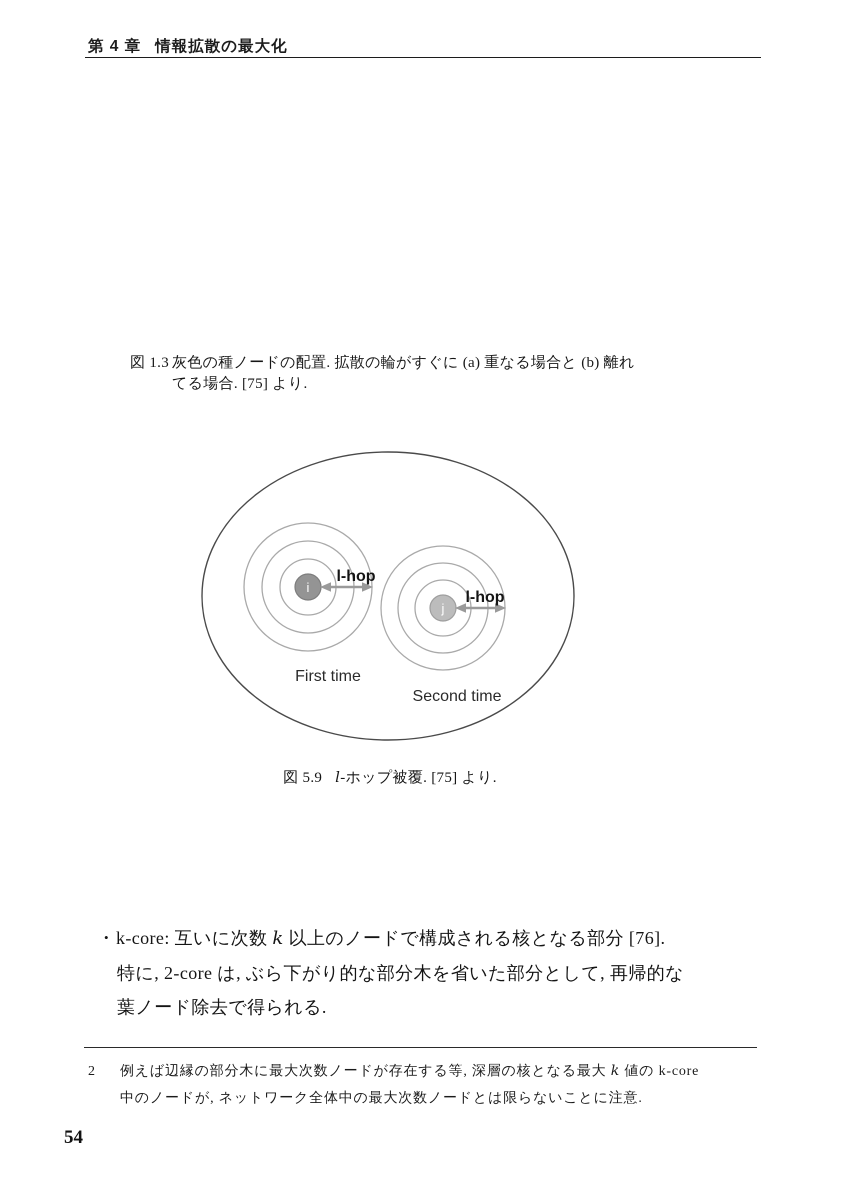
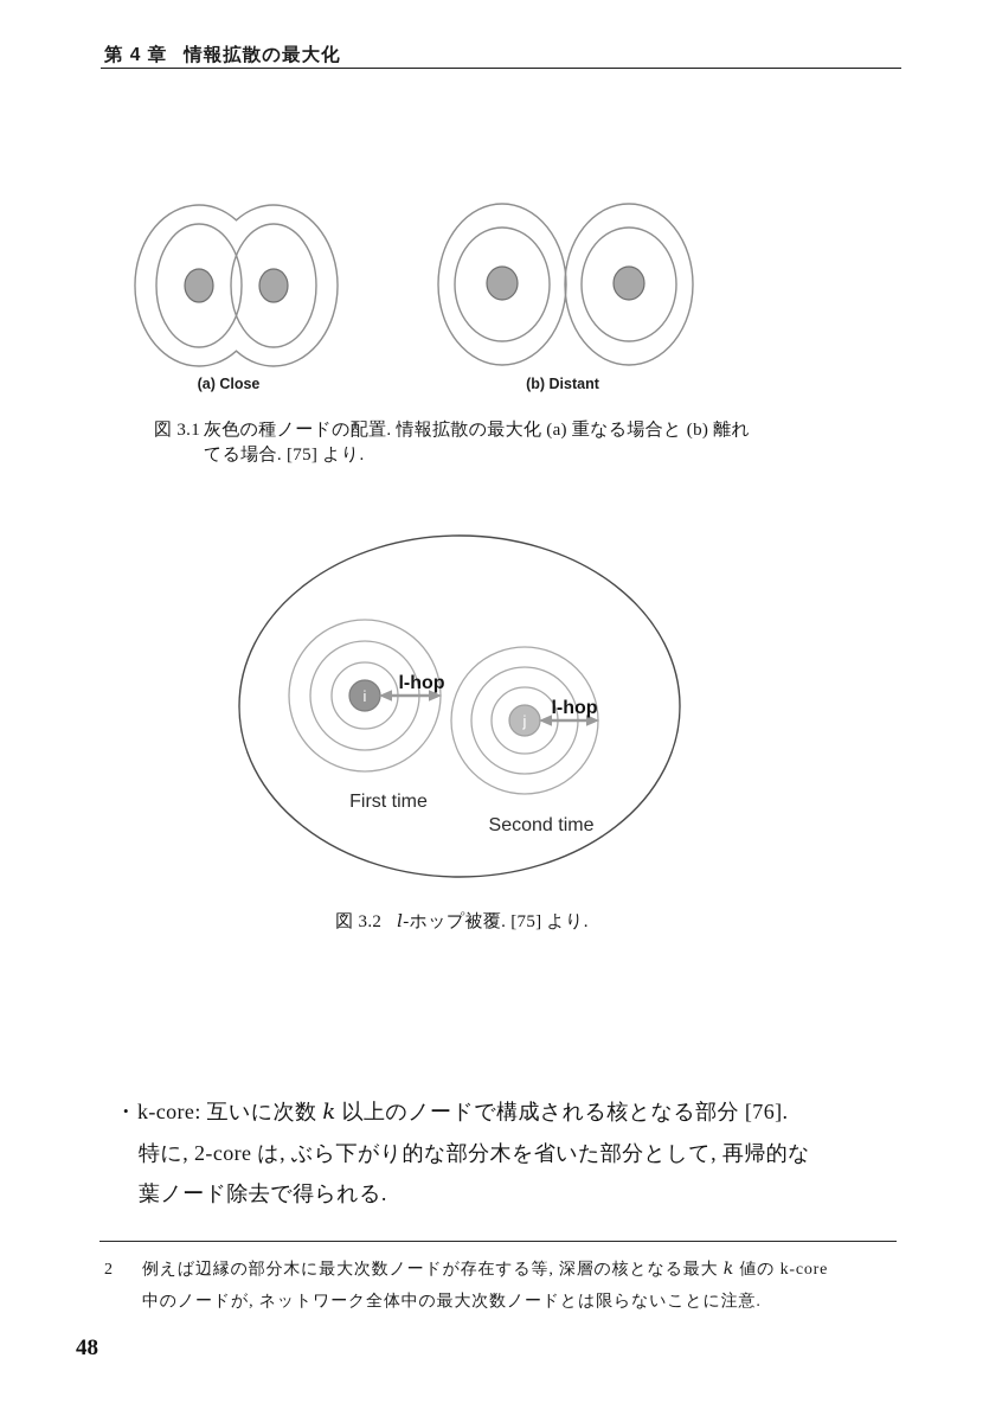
  第 4 章 情報拡散の最大化
+ (a) Close
+ (b) Distant
- 図 1.3
+ 図 3.1
- 灰色の種ノードの配置. 拡散の輪がすぐに (a) 重なる場合と (b) 離れ
+ 灰色の種ノードの配置. 情報拡散の最大化 (a) 重なる場合と (b) 離れ
  てる場合. [75] より.
  i
  l-hop
  First time
  j
  l-hop
  Second time
- 図 5.9 l-ホップ被覆. [75] より.
+ 図 3.2 l-ホップ被覆. [75] より.
  • k-core: 互いに次数 k 以上のノードで構成される核となる部分 [76].
  特に, 2-core は, ぶら下がり的な部分木を省いた部分として, 再帰的な
  葉ノード除去で得られる.
  2
  例えば辺縁の部分木に最大次数ノードが存在する等, 深層の核となる最大 k 値の k-core
  中のノードが, ネットワーク全体中の最大次数ノードとは限らないことに注意.
- 54
+ 48
